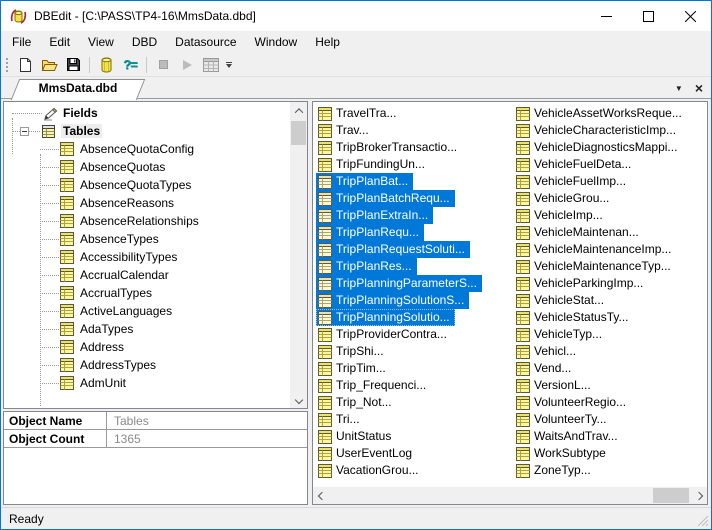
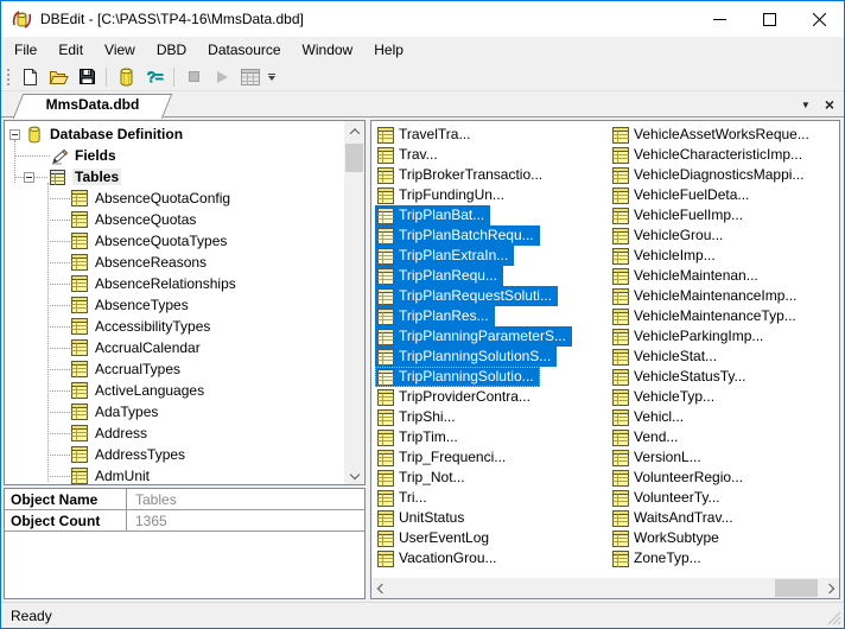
  DBEdit - [C:\PASS\TP4-16\MmsData.dbd]
  File
  Edit
  View
  DBD
  Datasource
  Window
  Help
  ?=
  MmsData.dbd
  ▼
  ×
+ Database Definition
  Fields
  Tables
  AbsenceQuotaConfig
  AbsenceQuotas
  AbsenceQuotaTypes
  AbsenceReasons
  AbsenceRelationships
  AbsenceTypes
  AccessibilityTypes
  AccrualCalendar
  AccrualTypes
  ActiveLanguages
  AdaTypes
  Address
  AddressTypes
  AdmUnit
  Object Name
  Tables
  Object Count
  1365
  TravelTra...
  Trav...
  TripBrokerTransactio...
  TripFundingUn...
  TripPlanBat...
  TripPlanBatchRequ...
  TripPlanExtraIn...
  TripPlanRequ...
  TripPlanRequestSoluti...
  TripPlanRes...
  TripPlanningParameterS...
  TripPlanningSolutionS...
  TripPlanningSolutio...
  TripProviderContra...
  TripShi...
  TripTim...
  Trip_Frequenci...
  Trip_Not...
  Tri...
  UnitStatus
  UserEventLog
  VacationGrou...
  VehicleAssetWorksReque...
  VehicleCharacteristicImp...
  VehicleDiagnosticsMappi...
  VehicleFuelDeta...
  VehicleFuelImp...
  VehicleGrou...
  VehicleImp...
  VehicleMaintenan...
  VehicleMaintenanceImp...
  VehicleMaintenanceTyp...
  VehicleParkingImp...
  VehicleStat...
  VehicleStatusTy...
  VehicleTyp...
  Vehicl...
  Vend...
  VersionL...
  VolunteerRegio...
  VolunteerTy...
  WaitsAndTrav...
  WorkSubtype
  ZoneTyp...
  Ready
